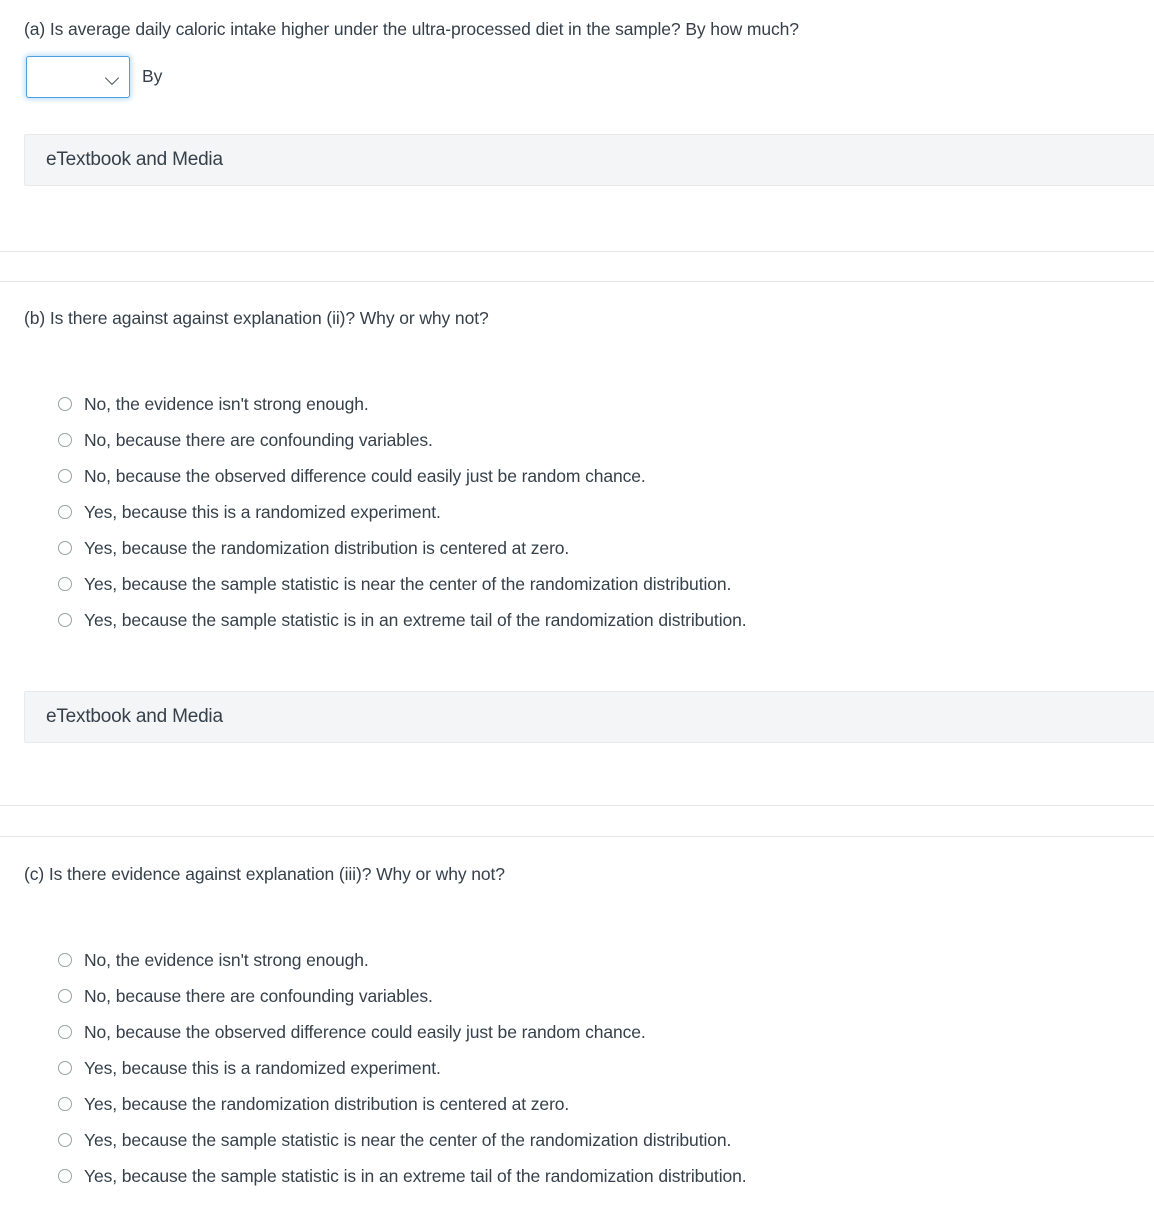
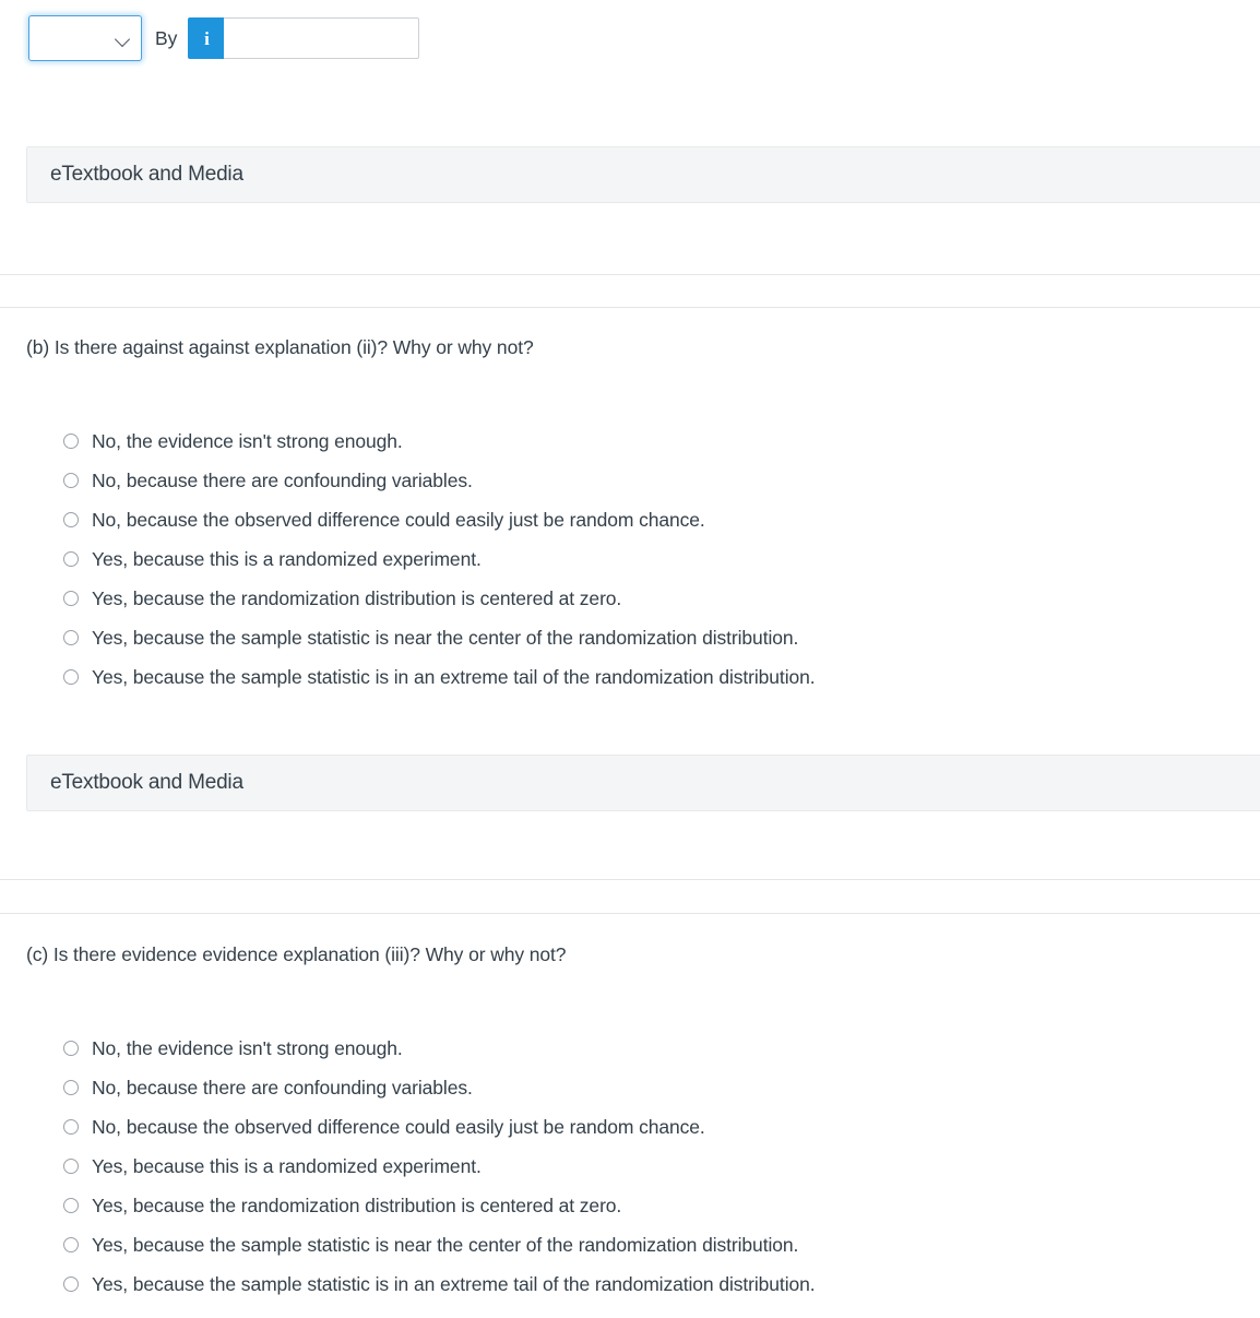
- (a) Is average daily caloric intake higher under the ultra-processed diet in the sample? By how much?
  By
+ i
  eTextbook and Media
  (b) Is there against against explanation (ii)? Why or why not?
  No, the evidence isn't strong enough.
  No, because there are confounding variables.
  No, because the observed difference could easily just be random chance.
  Yes, because this is a randomized experiment.
  Yes, because the randomization distribution is centered at zero.
  Yes, because the sample statistic is near the center of the randomization distribution.
  Yes, because the sample statistic is in an extreme tail of the randomization distribution.
  eTextbook and Media
- (c) Is there evidence against explanation (iii)? Why or why not?
+ (c) Is there evidence evidence explanation (iii)? Why or why not?
  No, the evidence isn't strong enough.
  No, because there are confounding variables.
  No, because the observed difference could easily just be random chance.
  Yes, because this is a randomized experiment.
  Yes, because the randomization distribution is centered at zero.
  Yes, because the sample statistic is near the center of the randomization distribution.
  Yes, because the sample statistic is in an extreme tail of the randomization distribution.
